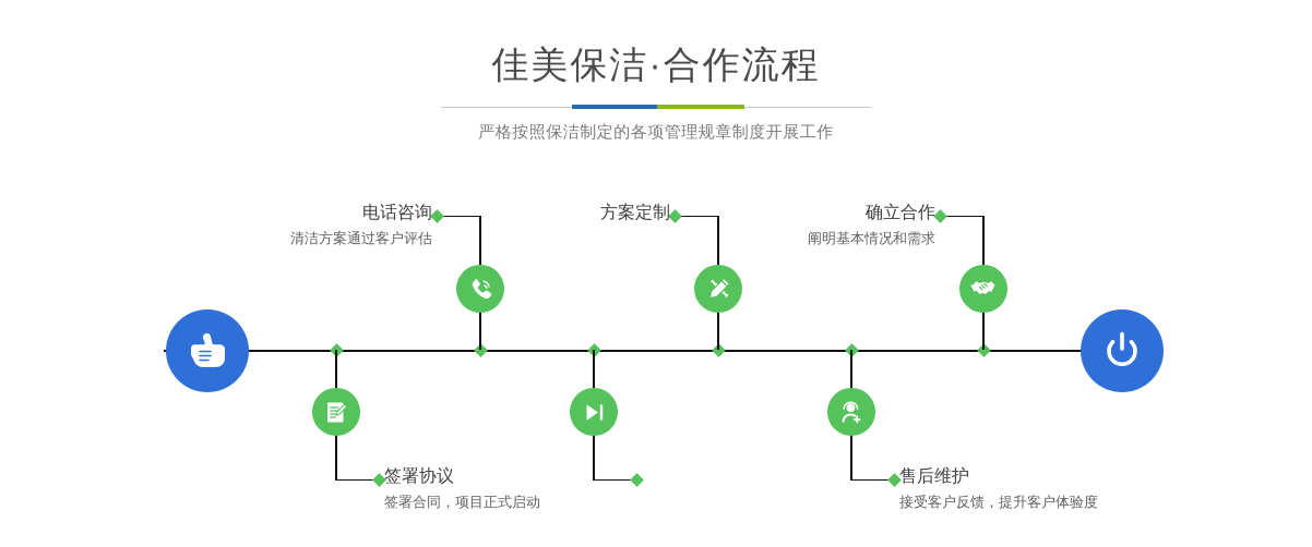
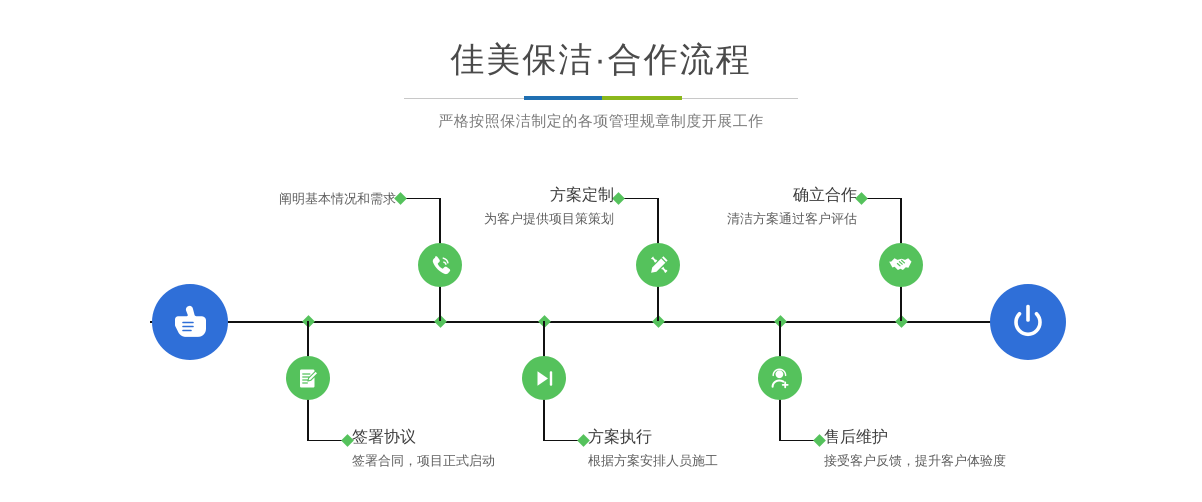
  佳美保洁·合作流程
  严格按照保洁制定的各项管理规章制度开展工作
- 电话咨询
- 清洁方案通过客户评估
+ 阐明基本情况和需求
  签署协议
  签署合同，项目正式启动
  方案定制
+ 为客户提供项目策策划
+ 方案执行
+ 根据方案安排人员施工
  确立合作
- 阐明基本情况和需求
+ 清洁方案通过客户评估
  售后维护
  接受客户反馈，提升客户体验度
